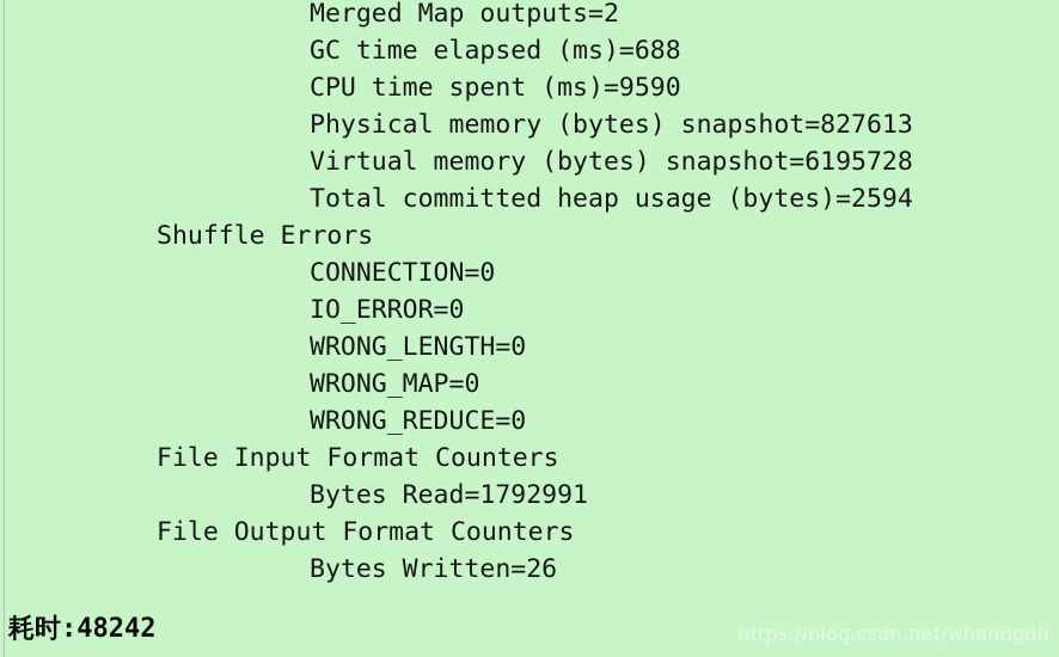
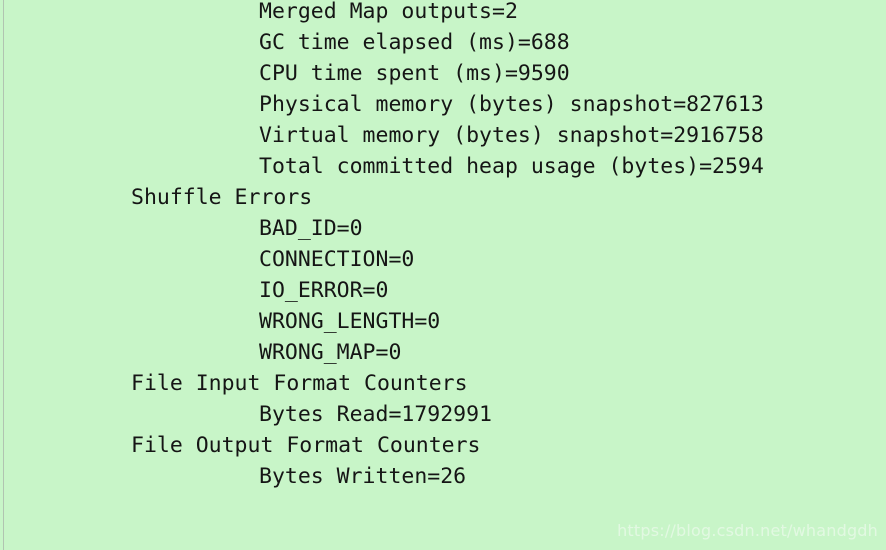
  Merged Map outputs=2
  GC time elapsed (ms)=688
  CPU time spent (ms)=9590
  Physical memory (bytes) snapshot=827613
- Virtual memory (bytes) snapshot=6195728
+ Virtual memory (bytes) snapshot=2916758
  Total committed heap usage (bytes)=2594
  Shuffle Errors
+ BAD_ID=0
  CONNECTION=0
  IO_ERROR=0
  WRONG_LENGTH=0
  WRONG_MAP=0
- WRONG_REDUCE=0
  File Input Format Counters
  Bytes Read=1792991
  File Output Format Counters
  Bytes Written=26
- 耗时:48242
  https://blog.csdn.net/whandgdh
